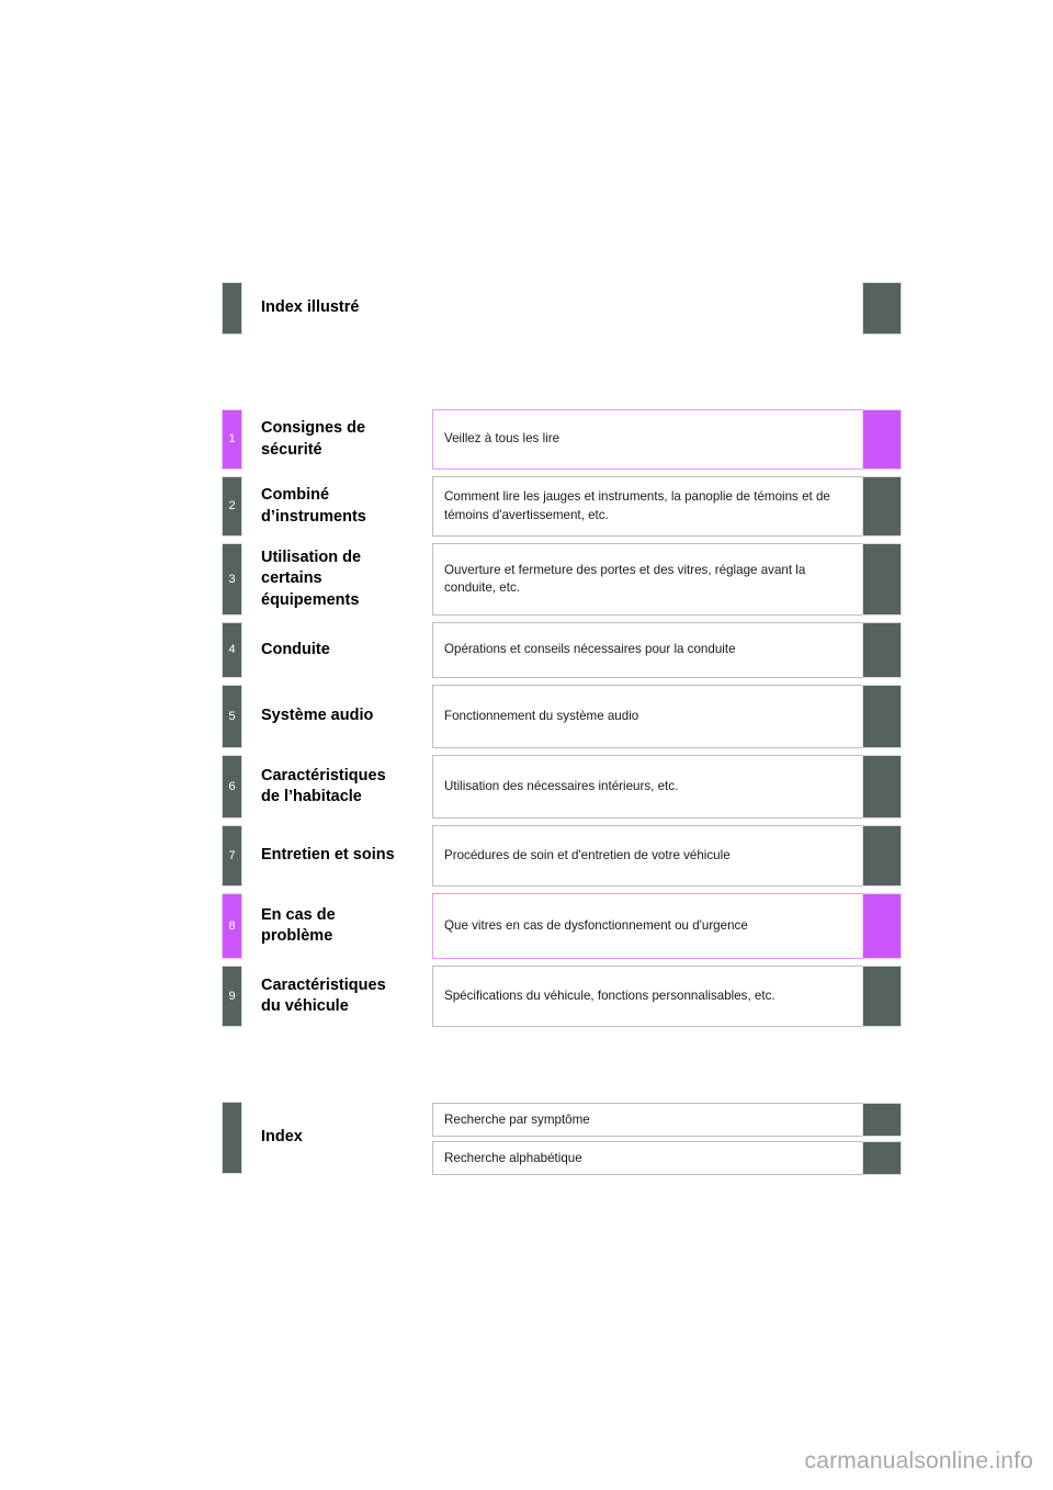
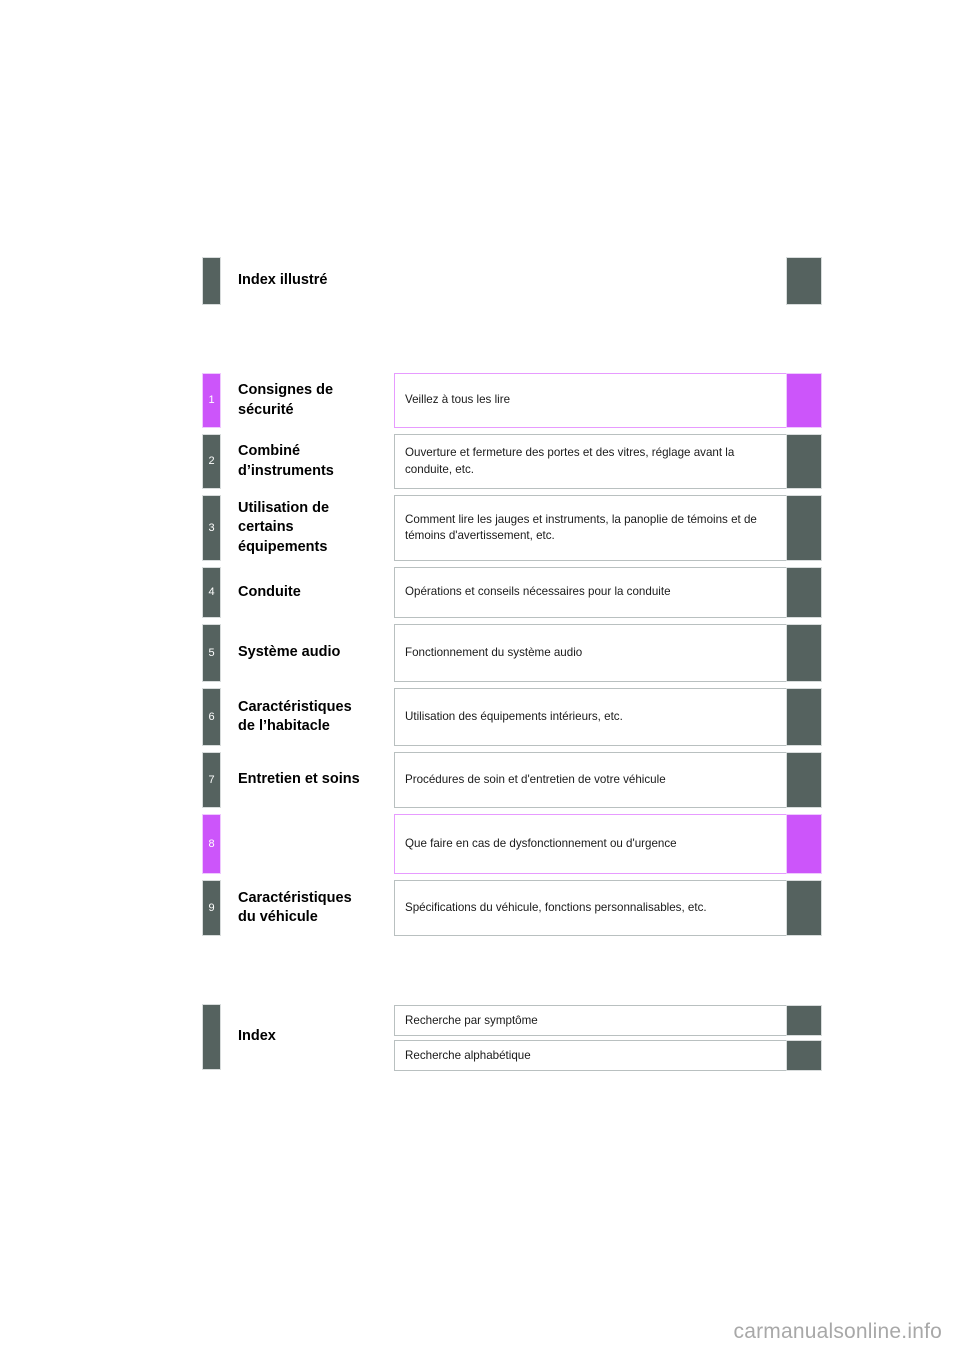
  Index illustré
  1
  Consignes de
  sécurité
  Veillez à tous les lire
  2
  Combiné
  d’instruments
- Comment lire les jauges et instruments, la panoplie de témoins et de témoins d'avertissement, etc.
+ Ouverture et fermeture des portes et des vitres, réglage avant la conduite, etc.
  3
  Utilisation de
  certains
  équipements
- Ouverture et fermeture des portes et des vitres, réglage avant la conduite, etc.
+ Comment lire les jauges et instruments, la panoplie de témoins et de témoins d'avertissement, etc.
  4
  Conduite
  Opérations et conseils nécessaires pour la conduite
  5
  Système audio
  Fonctionnement du système audio
  6
  Caractéristiques
  de l’habitacle
- Utilisation des nécessaires intérieurs, etc.
+ Utilisation des équipements intérieurs, etc.
  7
  Entretien et soins
  Procédures de soin et d'entretien de votre véhicule
  8
- En cas de
- problème
- Que vitres en cas de dysfonctionnement ou d'urgence
+ Que faire en cas de dysfonctionnement ou d'urgence
  9
  Caractéristiques
  du véhicule
  Spécifications du véhicule, fonctions personnalisables, etc.
  Index
  Recherche par symptôme
  Recherche alphabétique
  carmanualsonline.info
